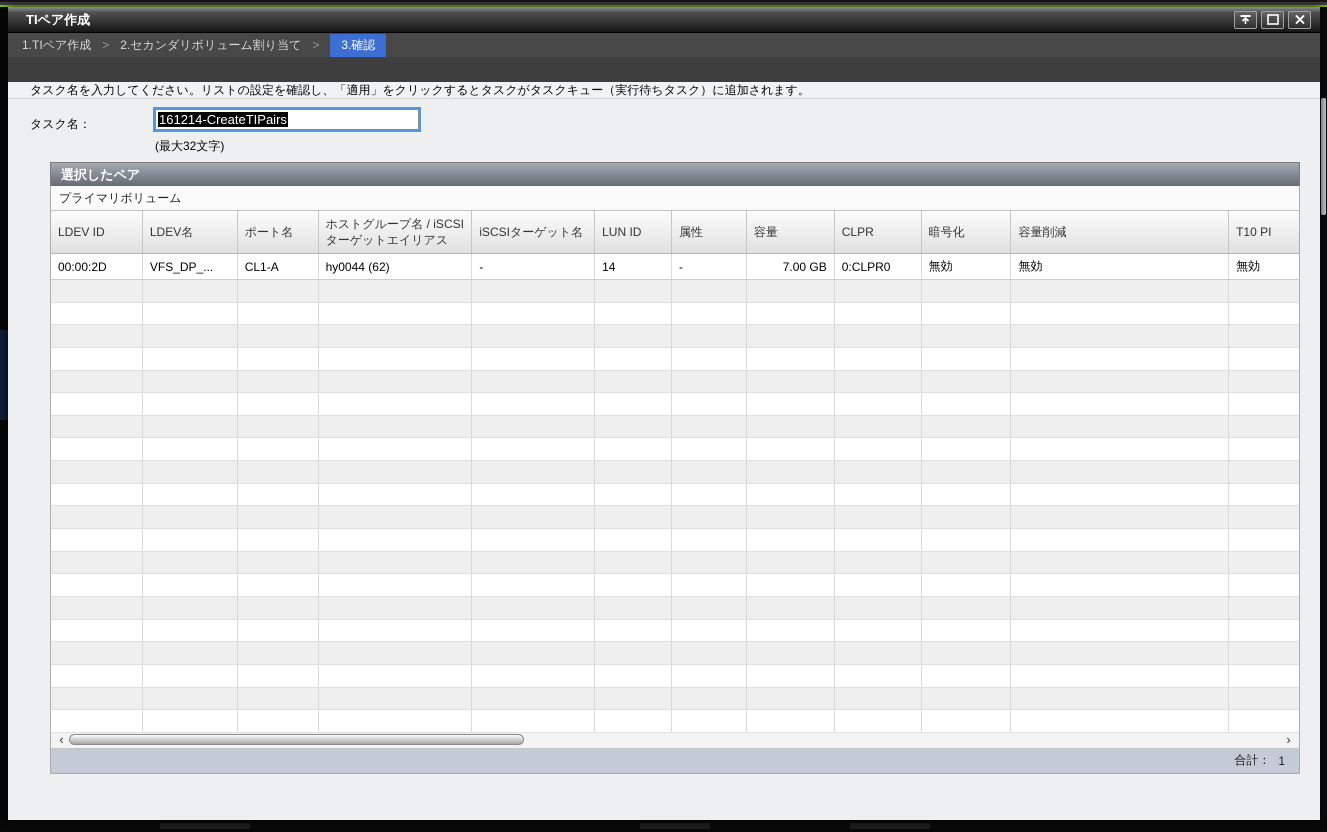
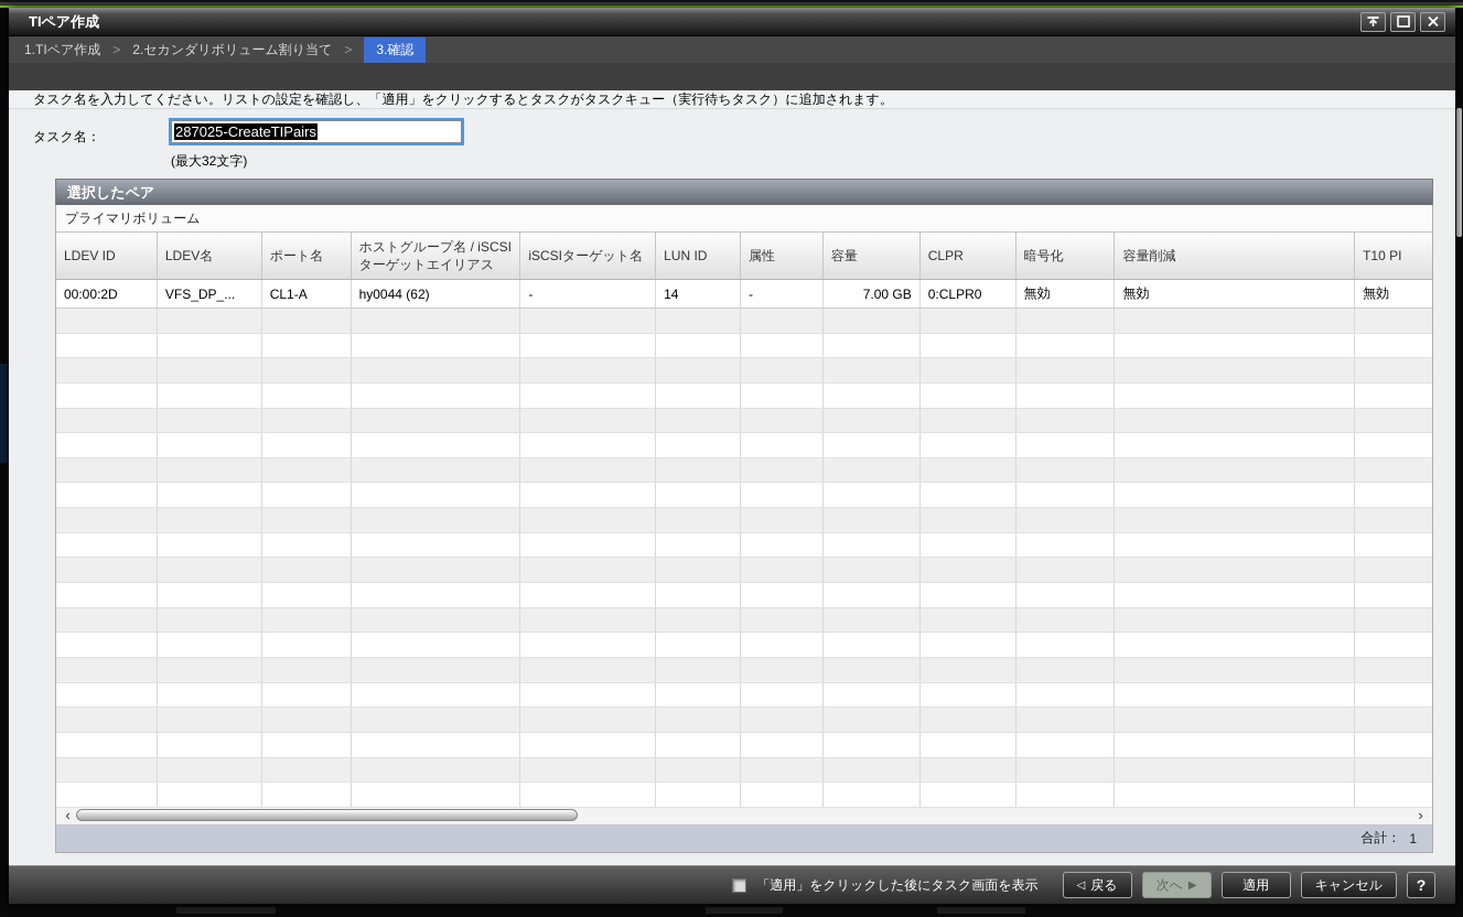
  TIペア作成
  1.TIペア作成
  >
  2.セカンダリボリューム割り当て
  >
  3.確認
  タスク名を入力してください。リストの設定を確認し、「適用」をクリックするとタスクがタスクキュー（実行待ちタスク）に追加されます。
  タスク名：
- 161214-CreateTIPairs
+ 287025-CreateTIPairs
  (最大32文字)
  選択したペア
  プライマリボリューム
  LDEV ID
  LDEV名
  ポート名
  ホストグループ名 / iSCSI ターゲットエイリアス
  iSCSIターゲット名
  LUN ID
  属性
  容量
  CLPR
  暗号化
  容量削減
  T10 PI
  00:00:2D
  VFS_DP_...
  CL1-A
  hy0044 (62)
  -
  14
  -
  7.00 GB
  0:CLPR0
  無効
  無効
  無効
  ‹
  ›
  合計：
  1
+ 「適用」をクリックした後にタスク画面を表示
+ ◁
+ 戻る
+ 次へ
+ ▶
+ 適用
+ キャンセル
+ ?
